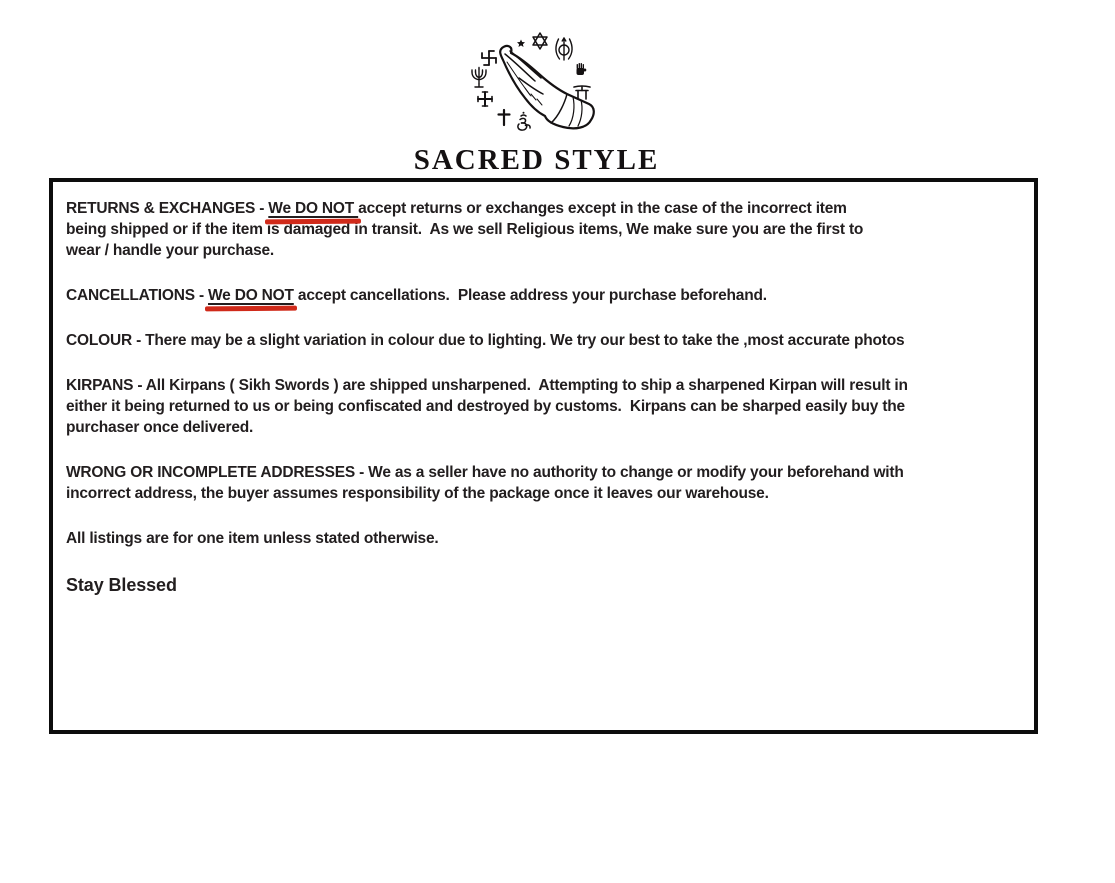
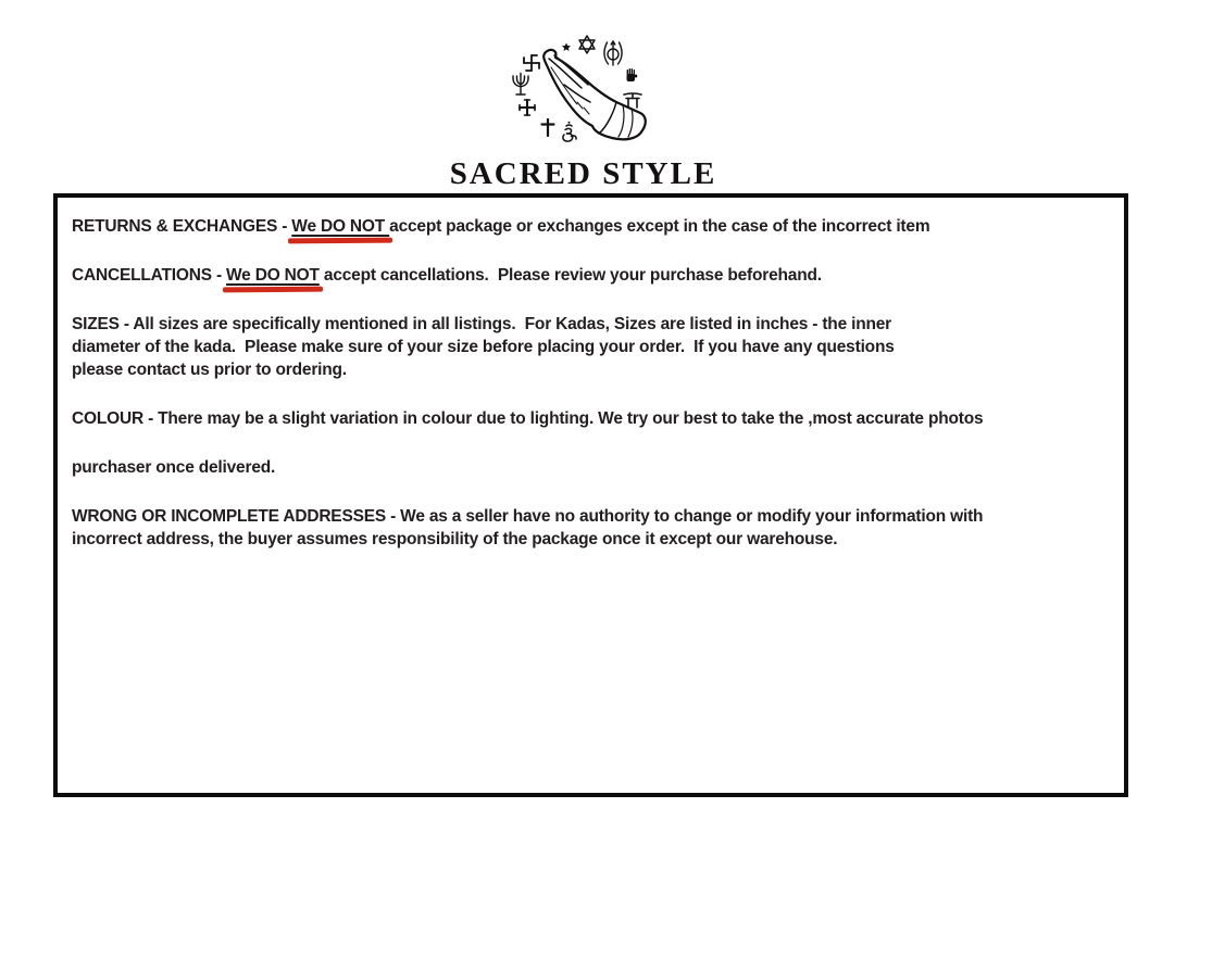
  SACRED STYLE
- RETURNS & EXCHANGES - We DO NOT accept returns or exchanges except in the case of the incorrect item
+ RETURNS & EXCHANGES - We DO NOT accept package or exchanges except in the case of the incorrect item
- being shipped or if the item is damaged in transit. As we sell Religious items, We make sure you are the first to
- wear / handle your purchase.
- CANCELLATIONS - We DO NOT accept cancellations. Please address your purchase beforehand.
+ CANCELLATIONS - We DO NOT accept cancellations. Please review your purchase beforehand.
+ SIZES - All sizes are specifically mentioned in all listings. For Kadas, Sizes are listed in inches - the inner
+ diameter of the kada. Please make sure of your size before placing your order. If you have any questions
+ please contact us prior to ordering.
  COLOUR - There may be a slight variation in colour due to lighting. We try our best to take the ,most accurate photos
- KIRPANS - All Kirpans ( Sikh Swords ) are shipped unsharpened. Attempting to ship a sharpened Kirpan will result in
- either it being returned to us or being confiscated and destroyed by customs. Kirpans can be sharped easily buy the
  purchaser once delivered.
- WRONG OR INCOMPLETE ADDRESSES - We as a seller have no authority to change or modify your beforehand with
+ WRONG OR INCOMPLETE ADDRESSES - We as a seller have no authority to change or modify your information with
- incorrect address, the buyer assumes responsibility of the package once it leaves our warehouse.
+ incorrect address, the buyer assumes responsibility of the package once it except our warehouse.
- All listings are for one item unless stated otherwise.
- Stay Blessed
